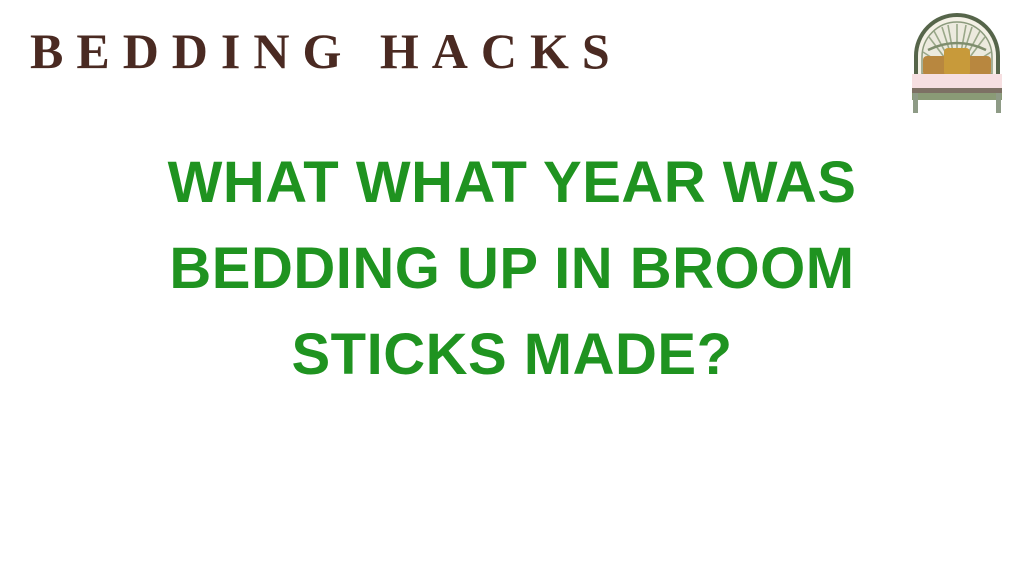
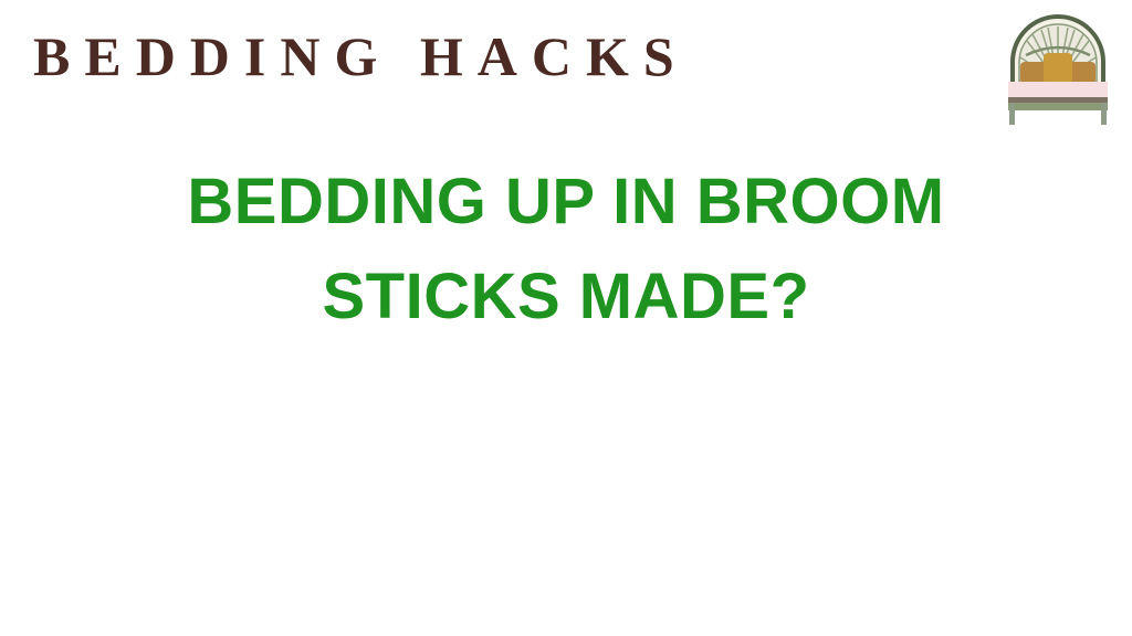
  BEDDING HACKS
- WHAT WHAT YEAR WAS
  BEDDING UP IN BROOM
  STICKS MADE?
